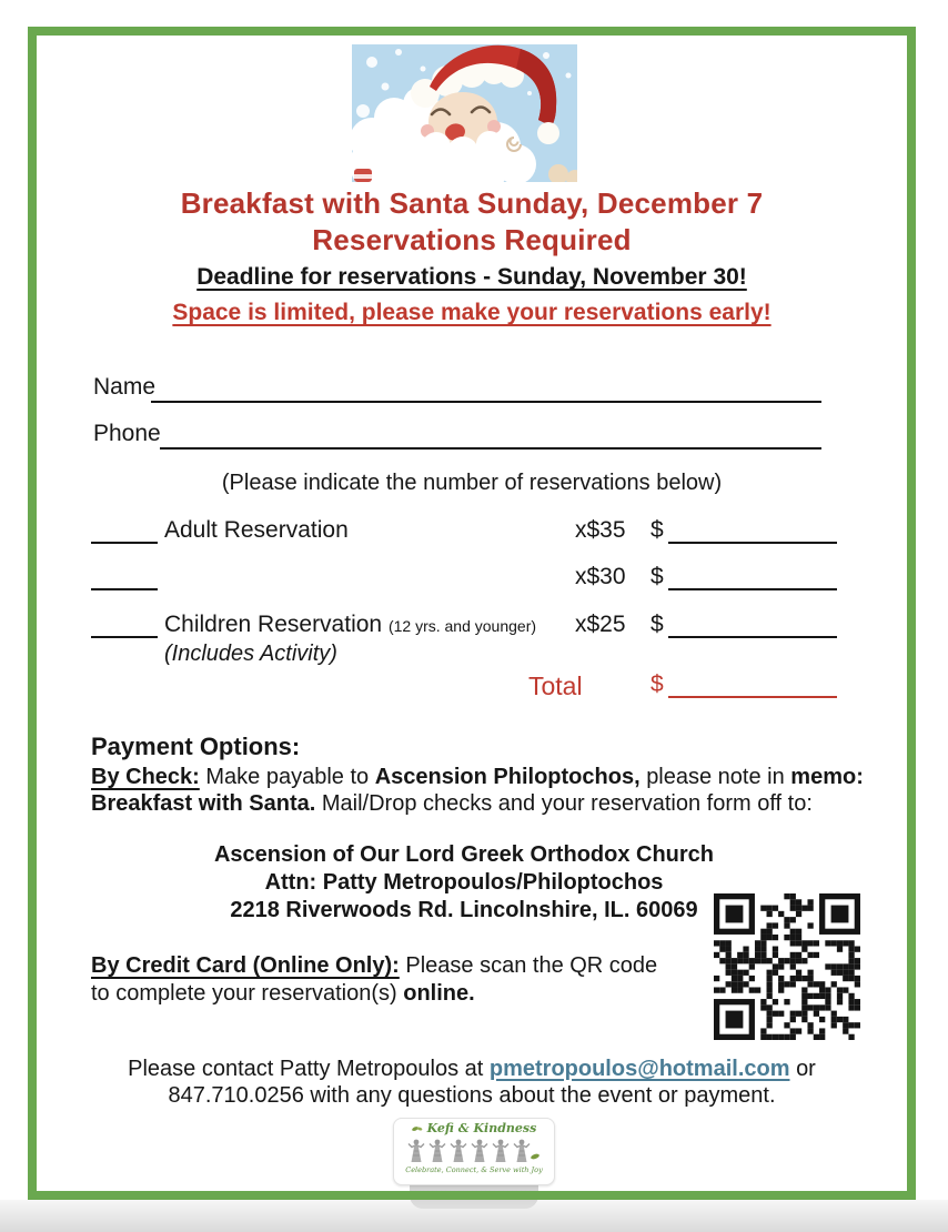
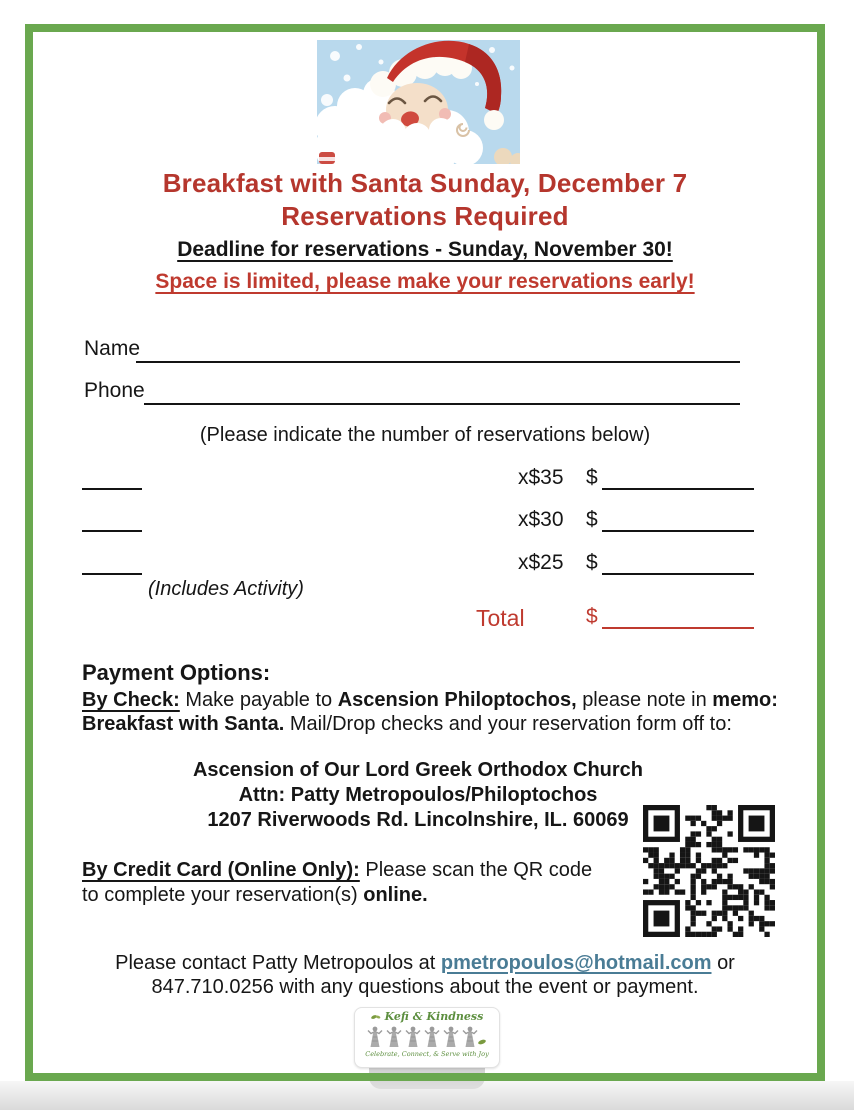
  Breakfast with Santa Sunday, December 7
  Reservations Required
  Deadline for reservations - Sunday, November 30!
  Space is limited, please make your reservations early!
  Name
  Phone
  (Please indicate the number of reservations below)
- Adult Reservation
  x$35
  $
  x$30
  $
- Children Reservation (12 yrs. and younger)
  x$25
  $
  (Includes Activity)
  Total
  $
  Payment Options:
  By Check: Make payable to Ascension Philoptochos, please note in memo:
  Breakfast with Santa. Mail/Drop checks and your reservation form off to:
  Ascension of Our Lord Greek Orthodox Church
  Attn: Patty Metropoulos/Philoptochos
- 2218 Riverwoods Rd. Lincolnshire, IL. 60069
+ 1207 Riverwoods Rd. Lincolnshire, IL. 60069
  By Credit Card (Online Only): Please scan the QR code
  to complete your reservation(s) online.
  Please contact Patty Metropoulos at pmetropoulos@hotmail.com or
  847.710.0256 with any questions about the event or payment.
  Kefi & Kindness
  Celebrate, Connect, & Serve with Joy
